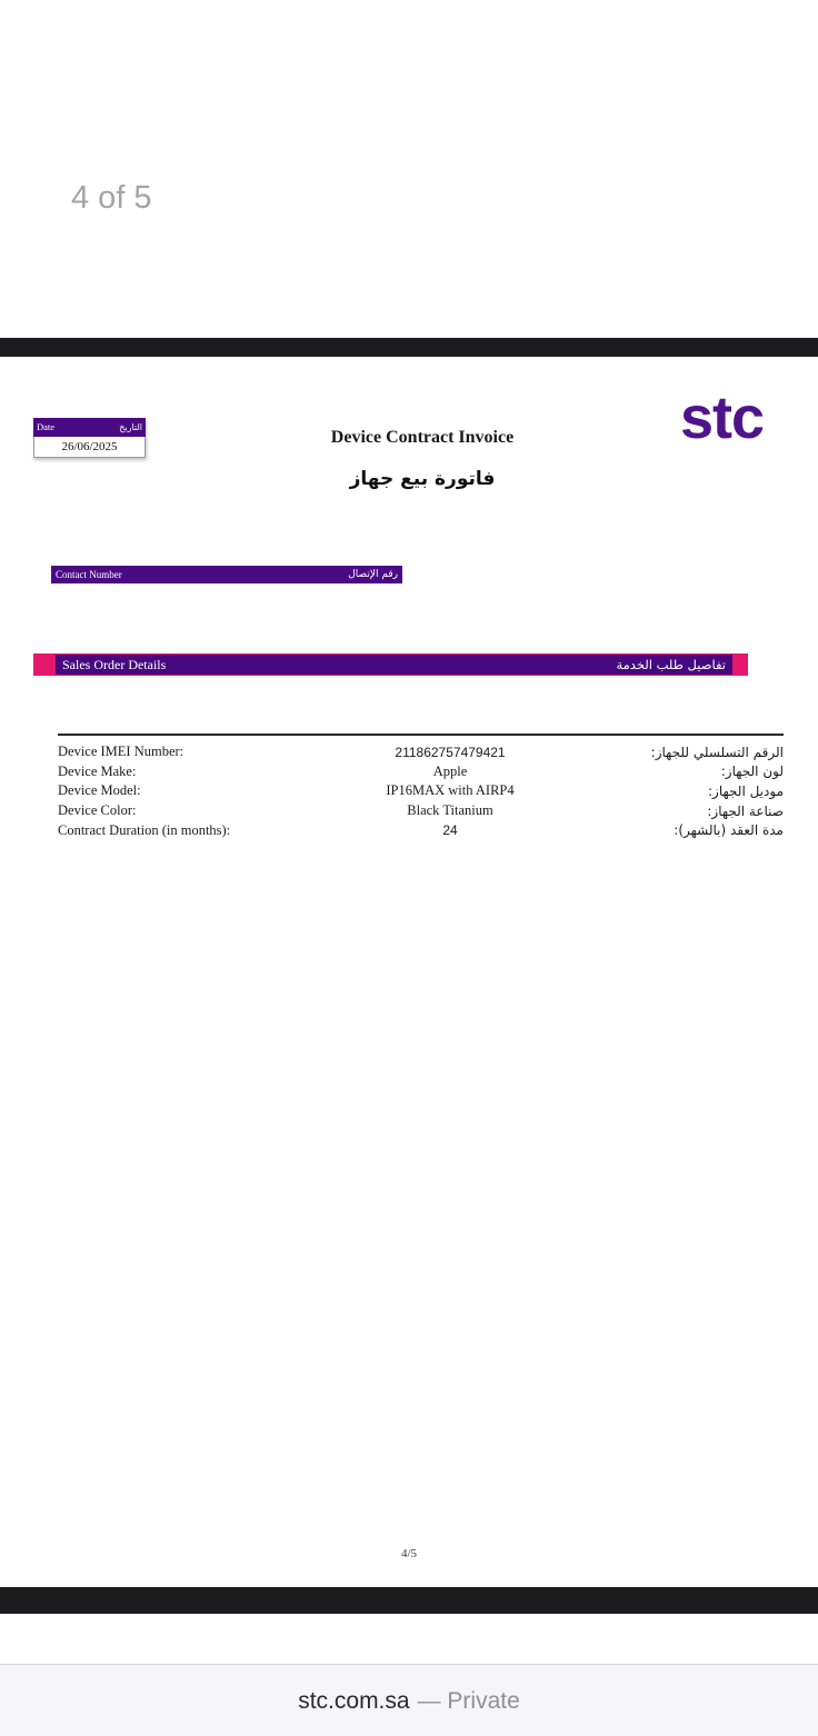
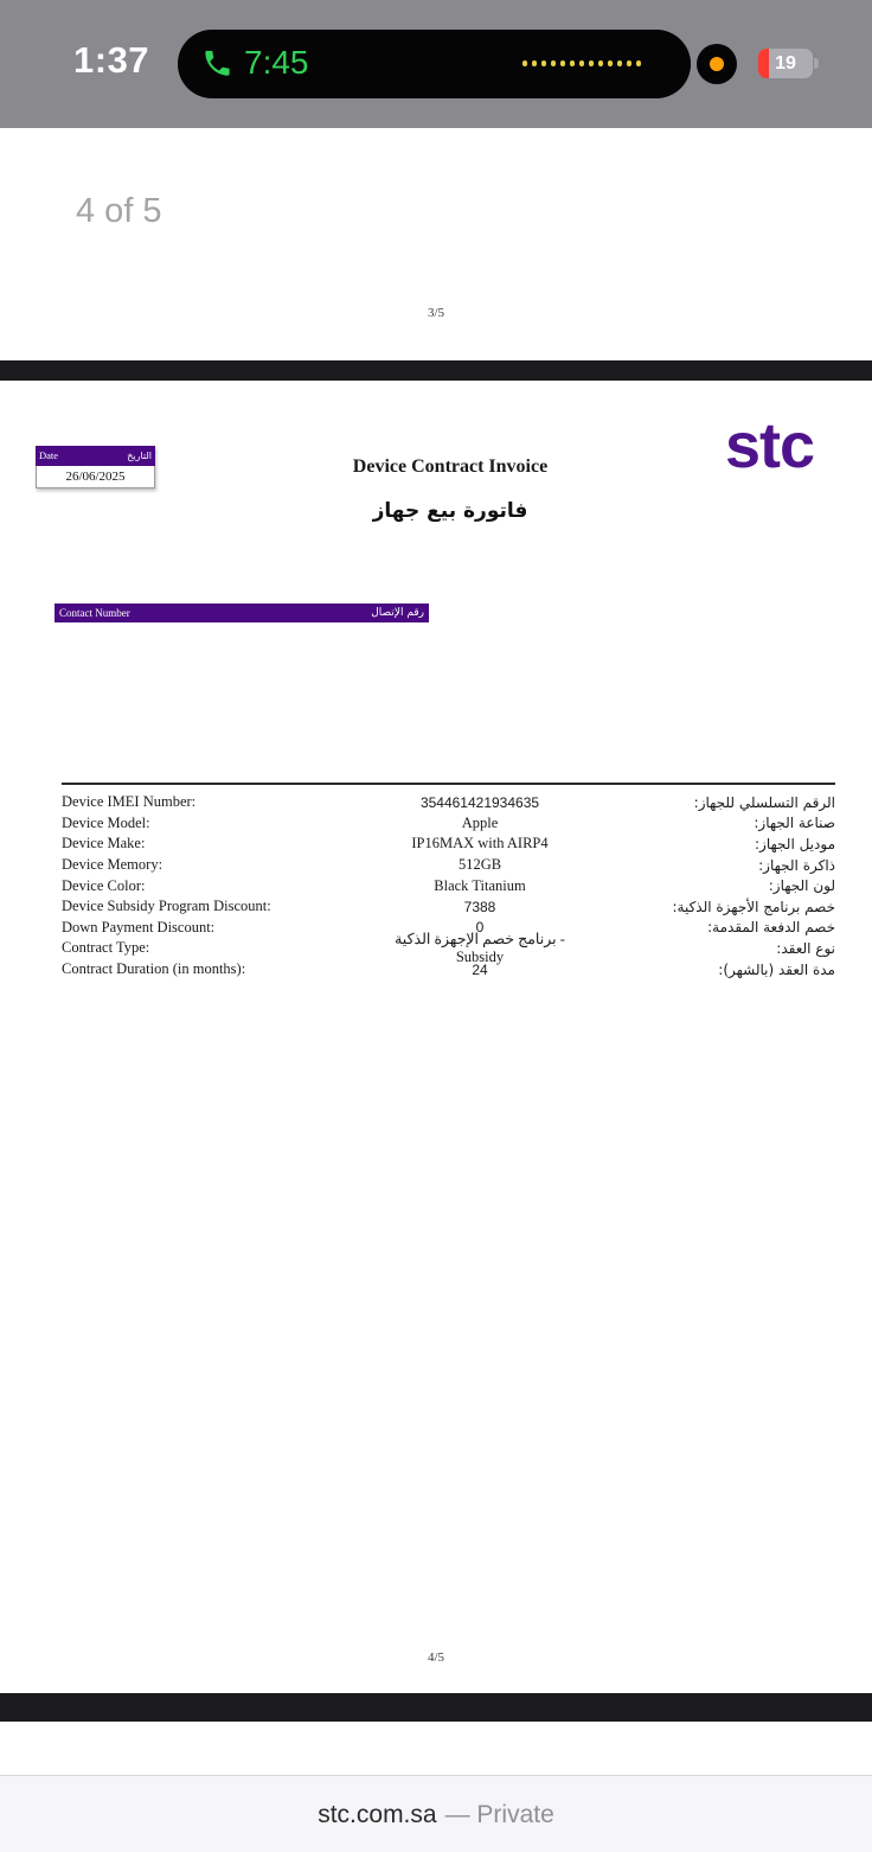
+ 1:37
+ 7:45
+ 19
  4 of 5
+ 3/5
  Date
  التاريخ
  26/06/2025
  Device Contract Invoice
  فاتورة بيع جهاز
  stc
  Contact Number
  رقم الإتصال
- Sales Order Details
- تفاصيل طلب الخدمة
  Device IMEI Number:
- 211862757479421
+ 354461421934635
  الرقم التسلسلي للجهاز:
- Device Make:
+ Device Model:
  Apple
- لون الجهاز:
+ صناعة الجهاز:
- Device Model:
+ Device Make:
  IP16MAX with AIRP4
  موديل الجهاز:
+ Device Memory:
+ 512GB
+ ذاكرة الجهاز:
  Device Color:
  Black Titanium
- صناعة الجهاز:
+ لون الجهاز:
+ Device Subsidy Program Discount:
+ 7388
+ خصم برنامج الأجهزة الذكية:
+ Down Payment Discount:
+ 0
+ خصم الدفعة المقدمة:
+ Contract Type:
+ برنامج خصم الإجهزة الذكية - Subsidy
+ نوع العقد:
  Contract Duration (in months):
  24
  مدة العقد (بالشهر):
  4/5
  stc.com.sa
  — Private
